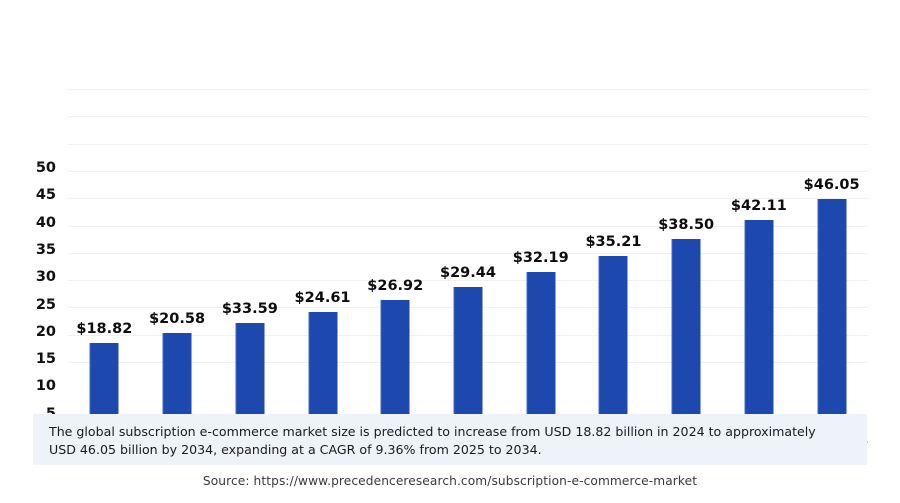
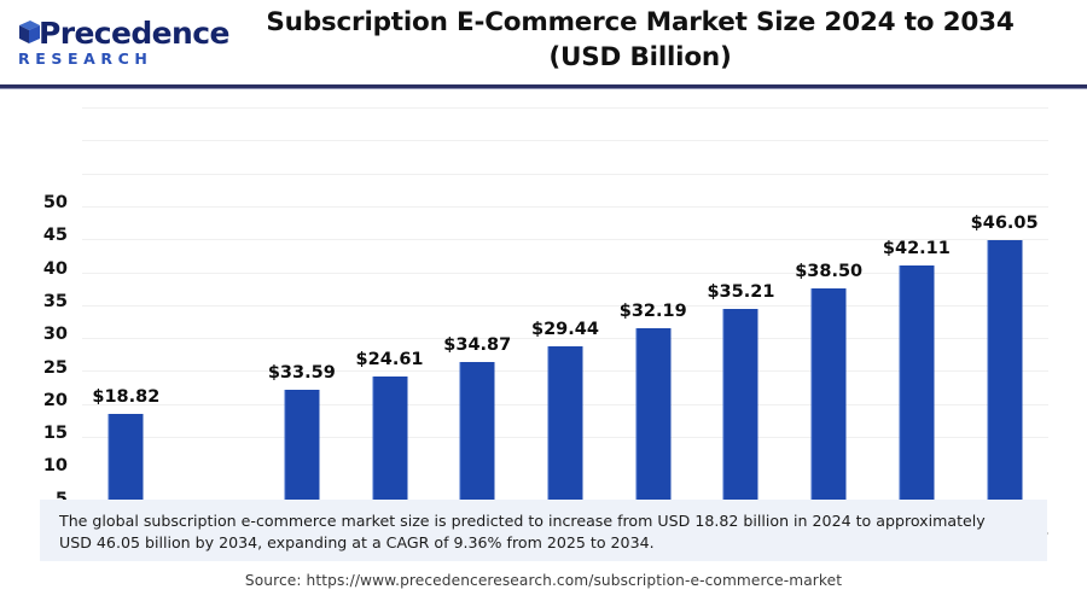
+ Precedence
+ RESEARCH
+ Subscription E-Commerce Market Size 2024 to 2034
+ (USD Billion)
  50
  45
  40
  35
  30
  25
  20
  15
  10
  $18.82
- $20.58
  $33.59
  $24.61
- $26.92
+ $34.87
  $29.44
  $32.19
  $35.21
  $38.50
  $42.11
  $46.05
  The global subscription e-commerce market size is predicted to increase from USD 18.82 billion in 2024 to approximately
  USD 46.05 billion by 2034, expanding at a CAGR of 9.36% from 2025 to 2034.
  Source: https://www.precedenceresearch.com/subscription-e-commerce-market
